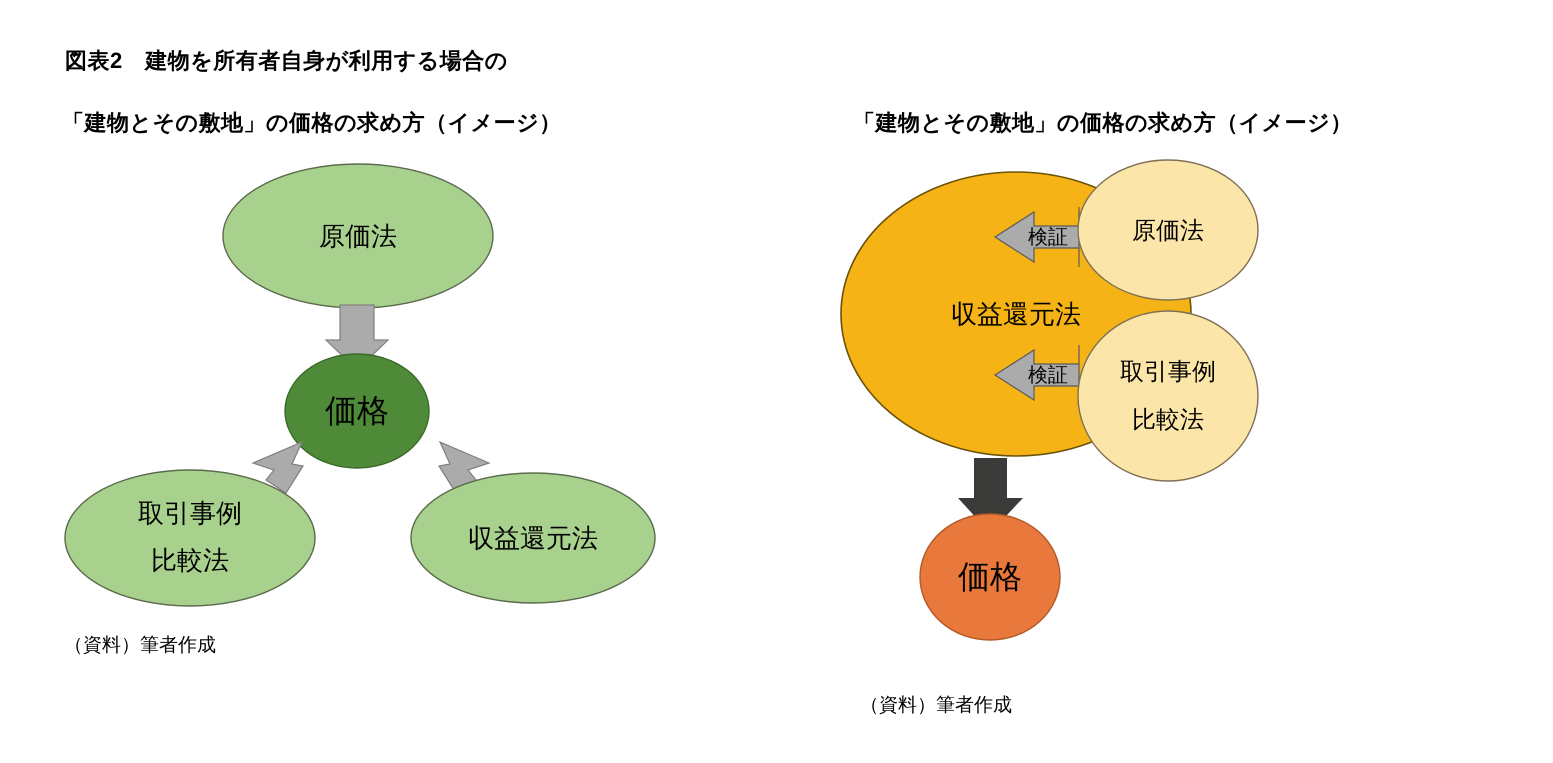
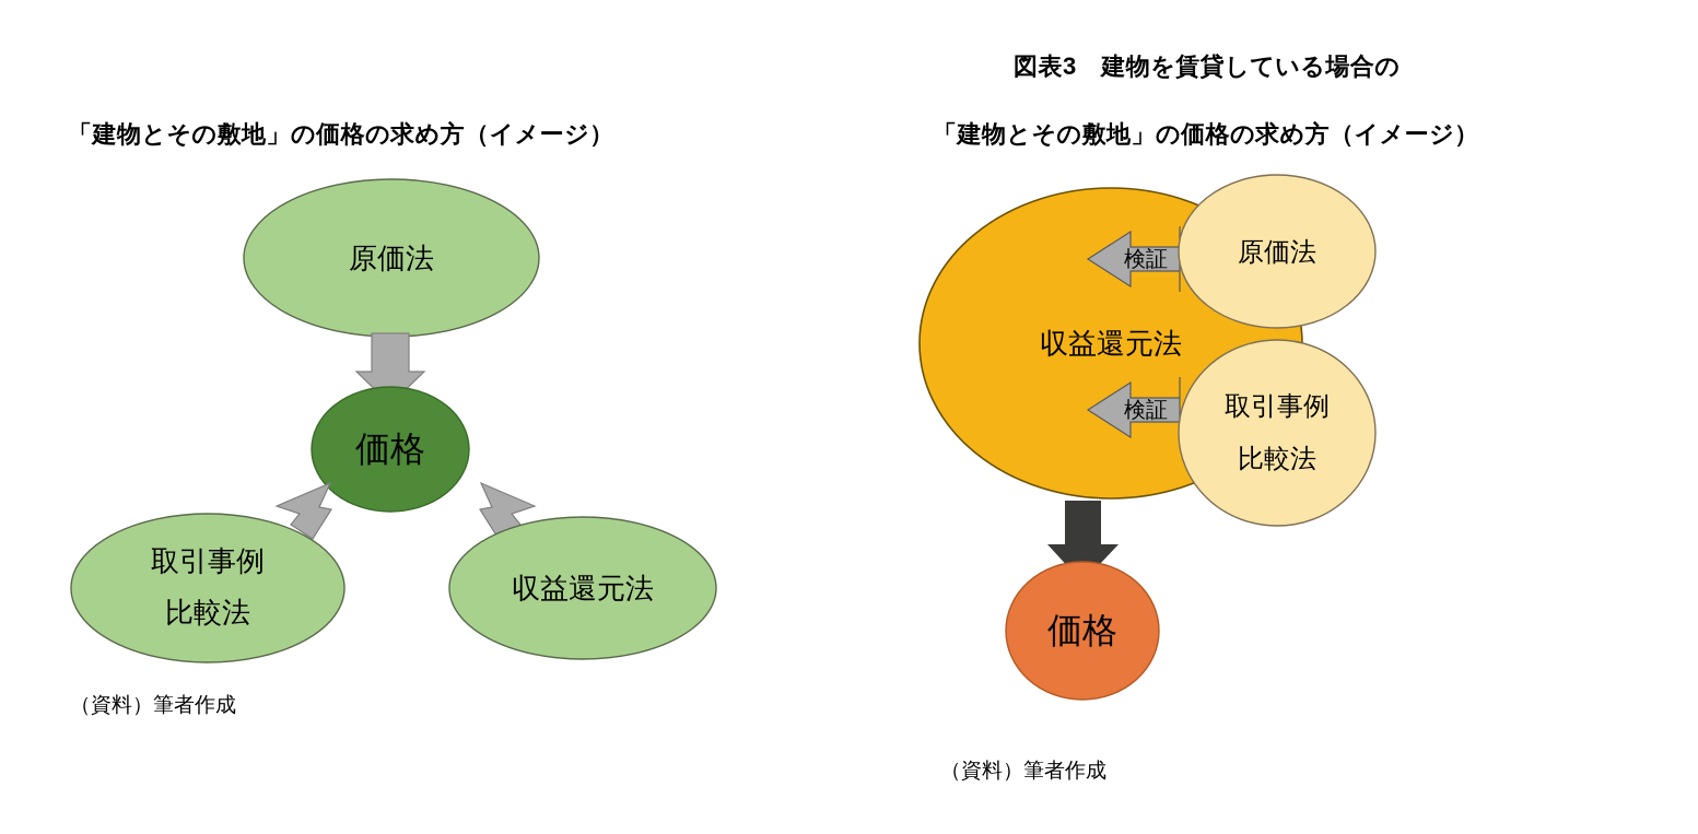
- 図表2 建物を所有者自身が利用する場合の
  「建物とその敷地」の価格の求め方（イメージ）
  原価法
  価格
  取引事例
  比較法
  収益還元法
  （資料）筆者作成
+ 図表3 建物を賃貸している場合の
  「建物とその敷地」の価格の求め方（イメージ）
  収益還元法
  検証
  原価法
  検証
  取引事例
  比較法
  価格
  （資料）筆者作成
